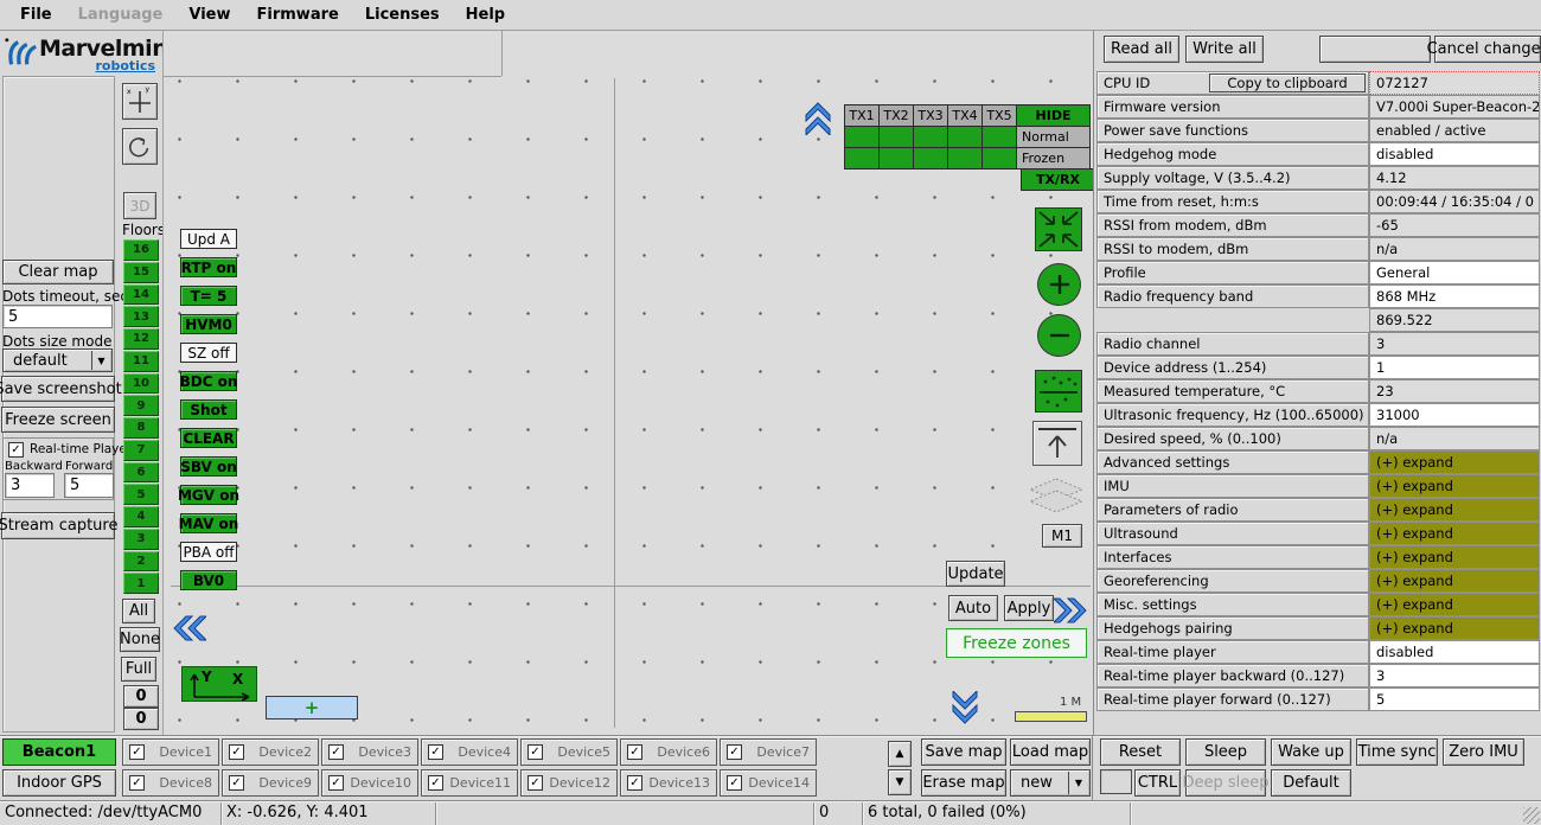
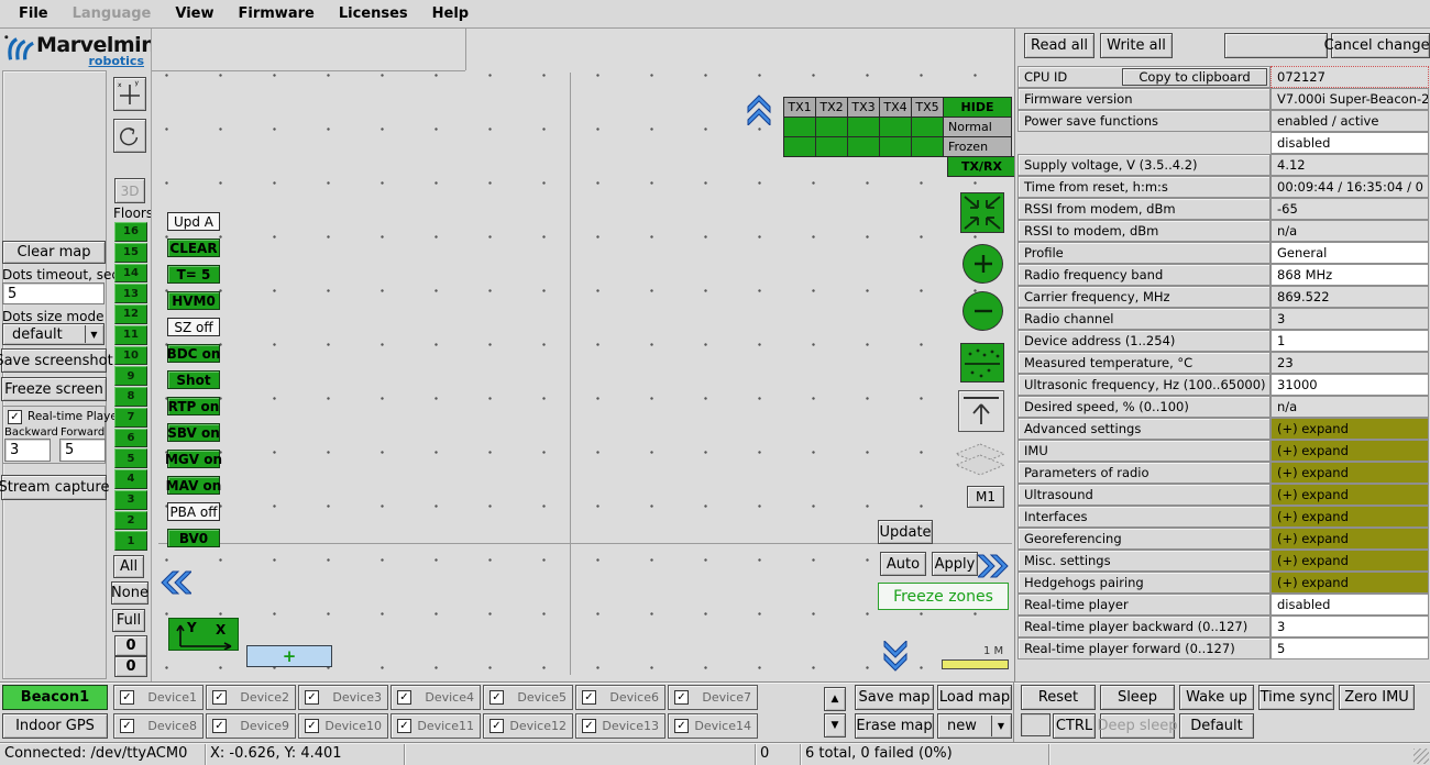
  File
  Language
  View
  Firmware
  Licenses
  Help
  Marvelmin
  robotics
  Clear map
  Dots timeout, se
  5
  Dots size mode
  default
  ▼
  ave screensho
  Freeze screen
  ✓
  Real-time Play
  Backward
  Forward
  3
  5
  Stream capture
  3D
  Floors
  16
  15
  14
  13
  12
  11
  10
  9
  8
  7
  6
  5
  4
  3
  2
  1
  All
  None
  Full
  0
  0
  Upd A
- RTP on
+ CLEAR
  T= 5
  HVM0
  SZ off
  BDC on
  Shot
- CLEAR
+ RTP on
  SBV on
  MGV on
  MAV on
  PBA off
  BV0
  TX1
  TX2
  TX3
  TX4
  TX5
  HIDE
  Normal
  Frozen
  TX/RX
  M1
  Update
  Auto
  Apply
  Freeze zones
  Y
  X
  +
  1 M
  Read all
  Write all
  Cancel change
  CPU ID
  Copy to clipboard
  072127
  Firmware version
  V7.000i Super-Beacon-2
  Power save functions
  enabled / active
- Hedgehog mode
  disabled
  Supply voltage, V (3.5..4.2)
  4.12
  Time from reset, h:m:s
  00:09:44 / 16:35:04 / 0
  RSSI from modem, dBm
  -65
  RSSI to modem, dBm
  n/a
  Profile
  General
  Radio frequency band
  868 MHz
+ Carrier frequency, MHz
  869.522
  Radio channel
  3
  Device address (1..254)
  1
  Measured temperature, °C
  23
  Ultrasonic frequency, Hz (100..65000)
  31000
  Desired speed, % (0..100)
  n/a
  Advanced settings
  (+) expand
  IMU
  (+) expand
  Parameters of radio
  (+) expand
  Ultrasound
  (+) expand
  Interfaces
  (+) expand
  Georeferencing
  (+) expand
  Misc. settings
  (+) expand
  Hedgehogs pairing
  (+) expand
  Real-time player
  disabled
  Real-time player backward (0..127)
  3
  Real-time player forward (0..127)
  5
  Beacon1
  Indoor GPS
  ✓
  Device1
  ✓
  Device2
  ✓
  Device3
  ✓
  Device4
  ✓
  Device5
  ✓
  Device6
  ✓
  Device7
  ✓
  Device8
  ✓
  Device9
  ✓
  Device10
  ✓
  Device11
  ✓
  Device12
  ✓
  Device13
  ✓
  Device14
  ▲
  ▼
  Save map
  Load map
  Erase map
  new
  ▼
  Reset
  Sleep
  Wake up
  Time sync
  Zero IMU
  CTRL
  Deep sleep
  Default
  Connected: /dev/ttyACM0
  X: -0.626, Y: 4.401
  0
  6 total, 0 failed (0%)
